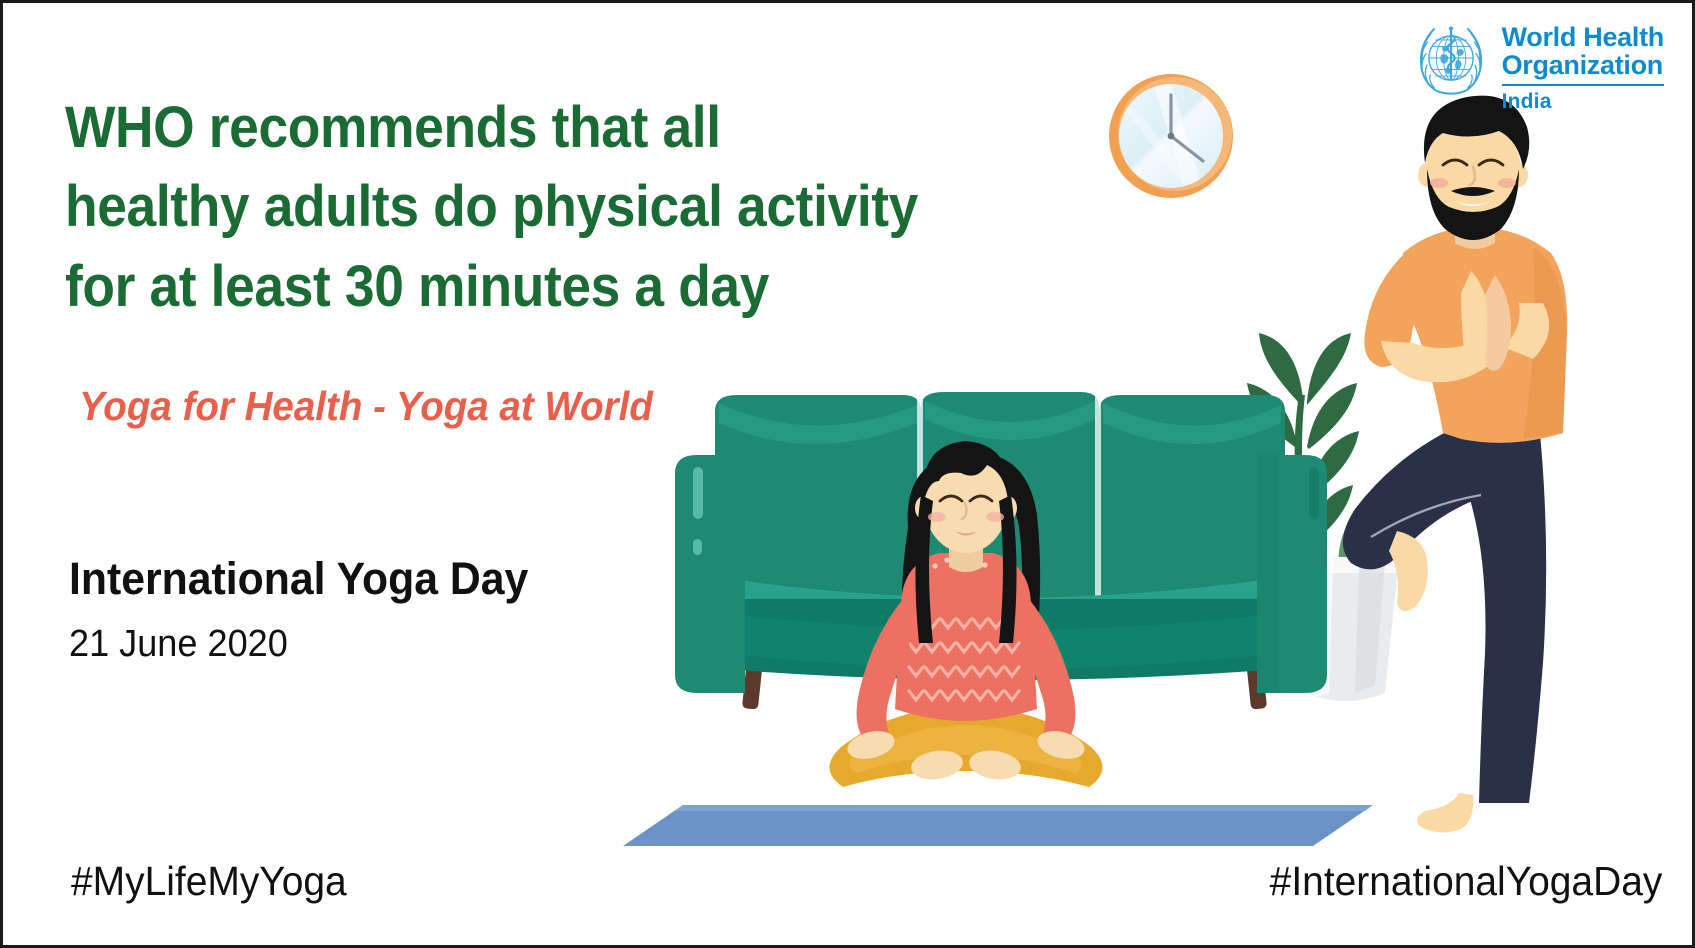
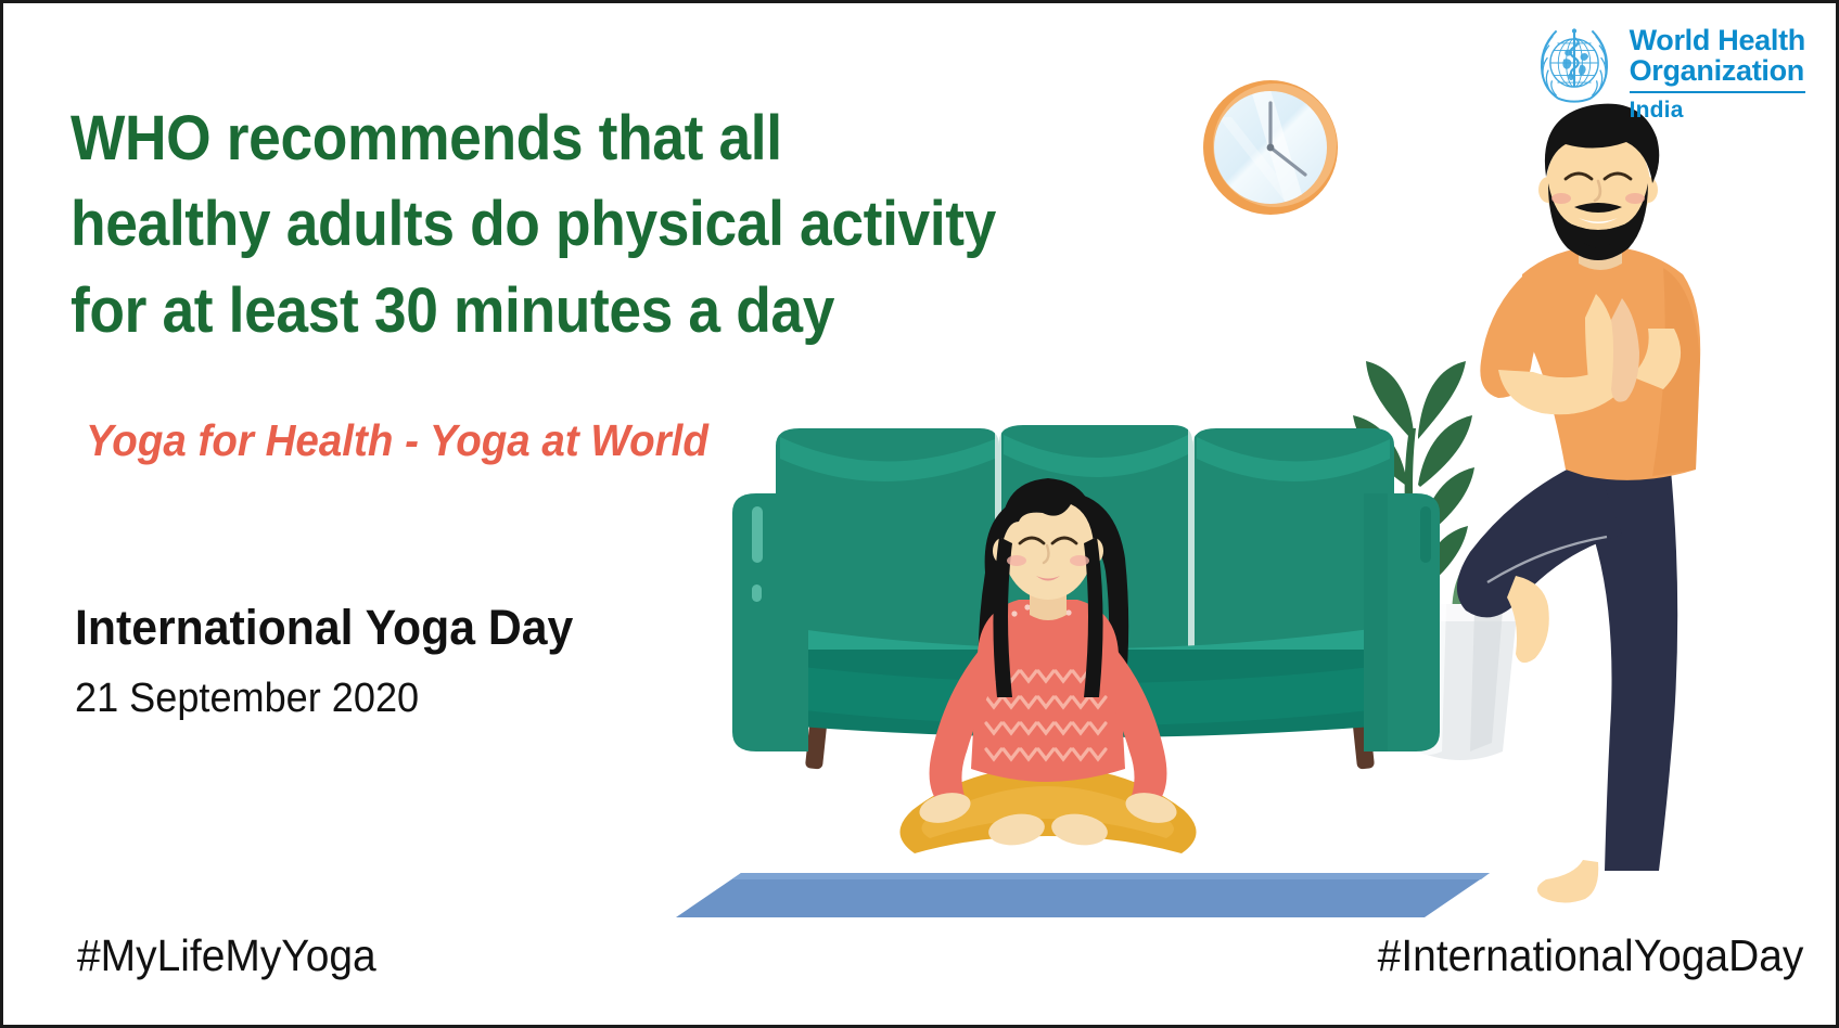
  World Health
  Organization
  India
  WHO recommends that all
  healthy adults do physical activity
  for at least 30 minutes a day
  Yoga for Health - Yoga at World
  International Yoga Day
- 21 June 2020
+ 21 September 2020
  #MyLifeMyYoga
  #InternationalYogaDay
